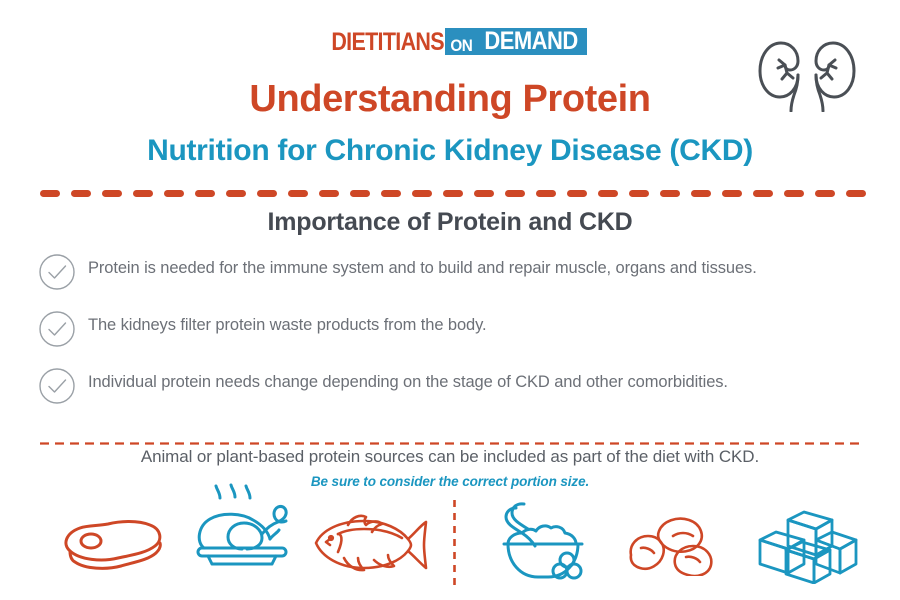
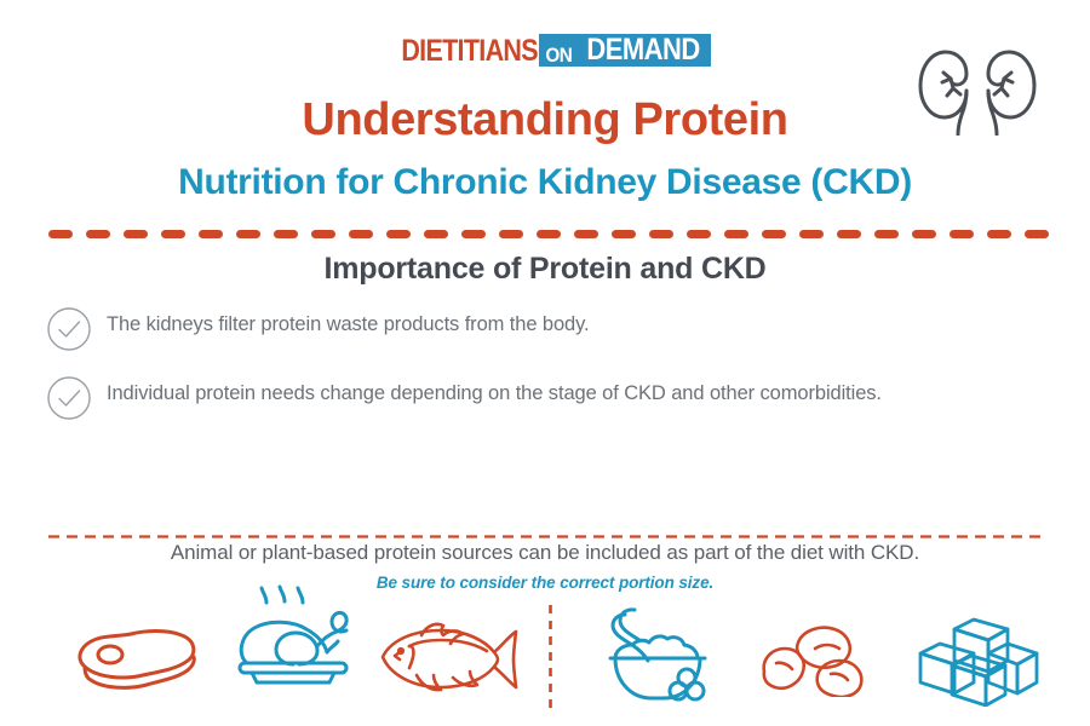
  DIETITIANS
  ON
  DEMAND
  Understanding Protein
  Nutrition for Chronic Kidney Disease (CKD)
  Importance of Protein and CKD
- Protein is needed for the immune system and to build and repair muscle, organs and tissues.
  The kidneys filter protein waste products from the body.
  Individual protein needs change depending on the stage of CKD and other comorbidities.
  Animal or plant-based protein sources can be included as part of the diet with CKD.
  Be sure to consider the correct portion size.
